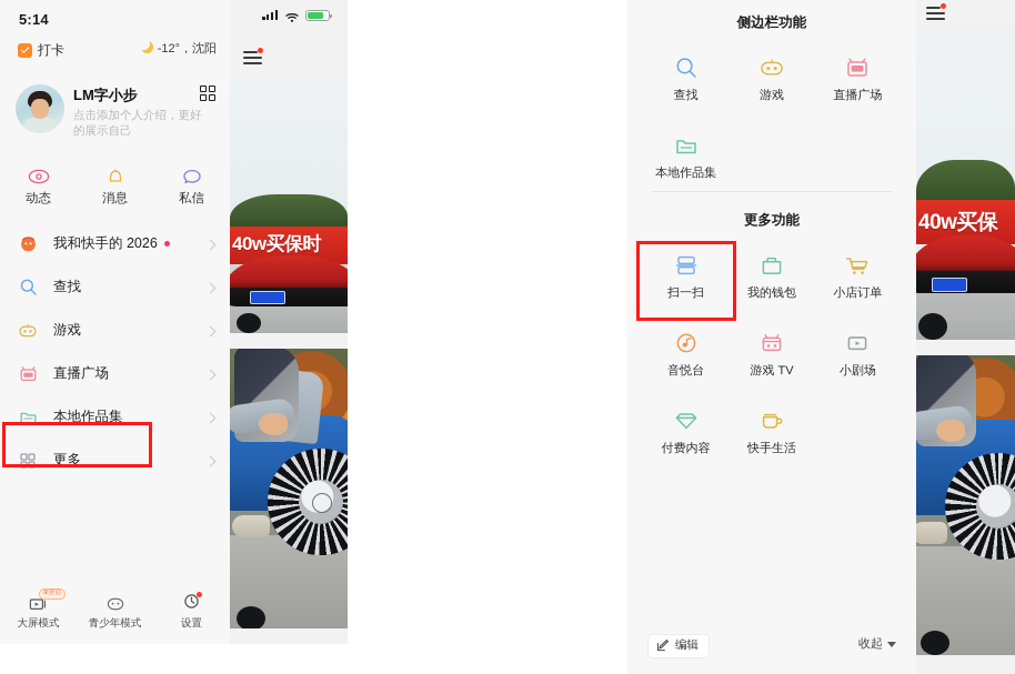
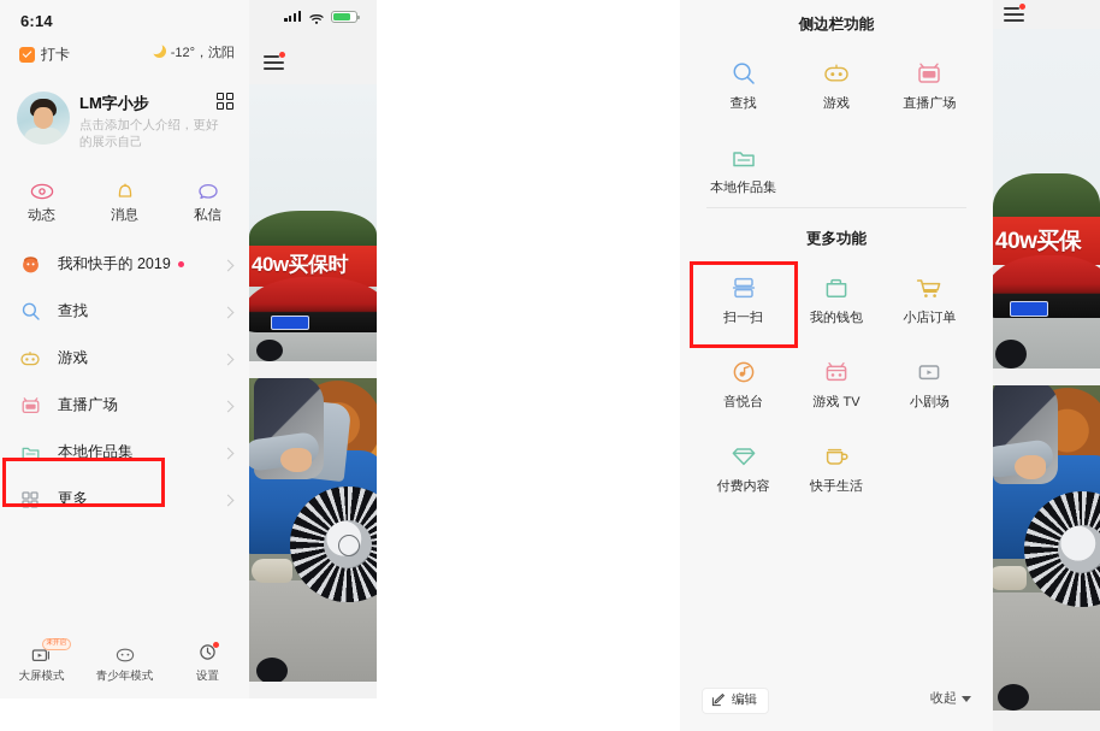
- 5:14
+ 6:14
  打卡
  -12°，沈阳
  LM字小步
  点击添加个人介绍，更好的展示自己
  动态
  消息
  私信
- 我和快手的 2026
+ 我和快手的 2019
  查找
  游戏
  直播广场
  本地作品集
  更多
  大屏模式
  青少年模式
  设置
  40w买保时
  侧边栏功能
  查找
  游戏
  直播广场
  本地作品集
  更多功能
  扫一扫
  我的钱包
  小店订单
  音悦台
  游戏 TV
  小剧场
  付费内容
  快手生活
  编辑
  收起
  40w买保
